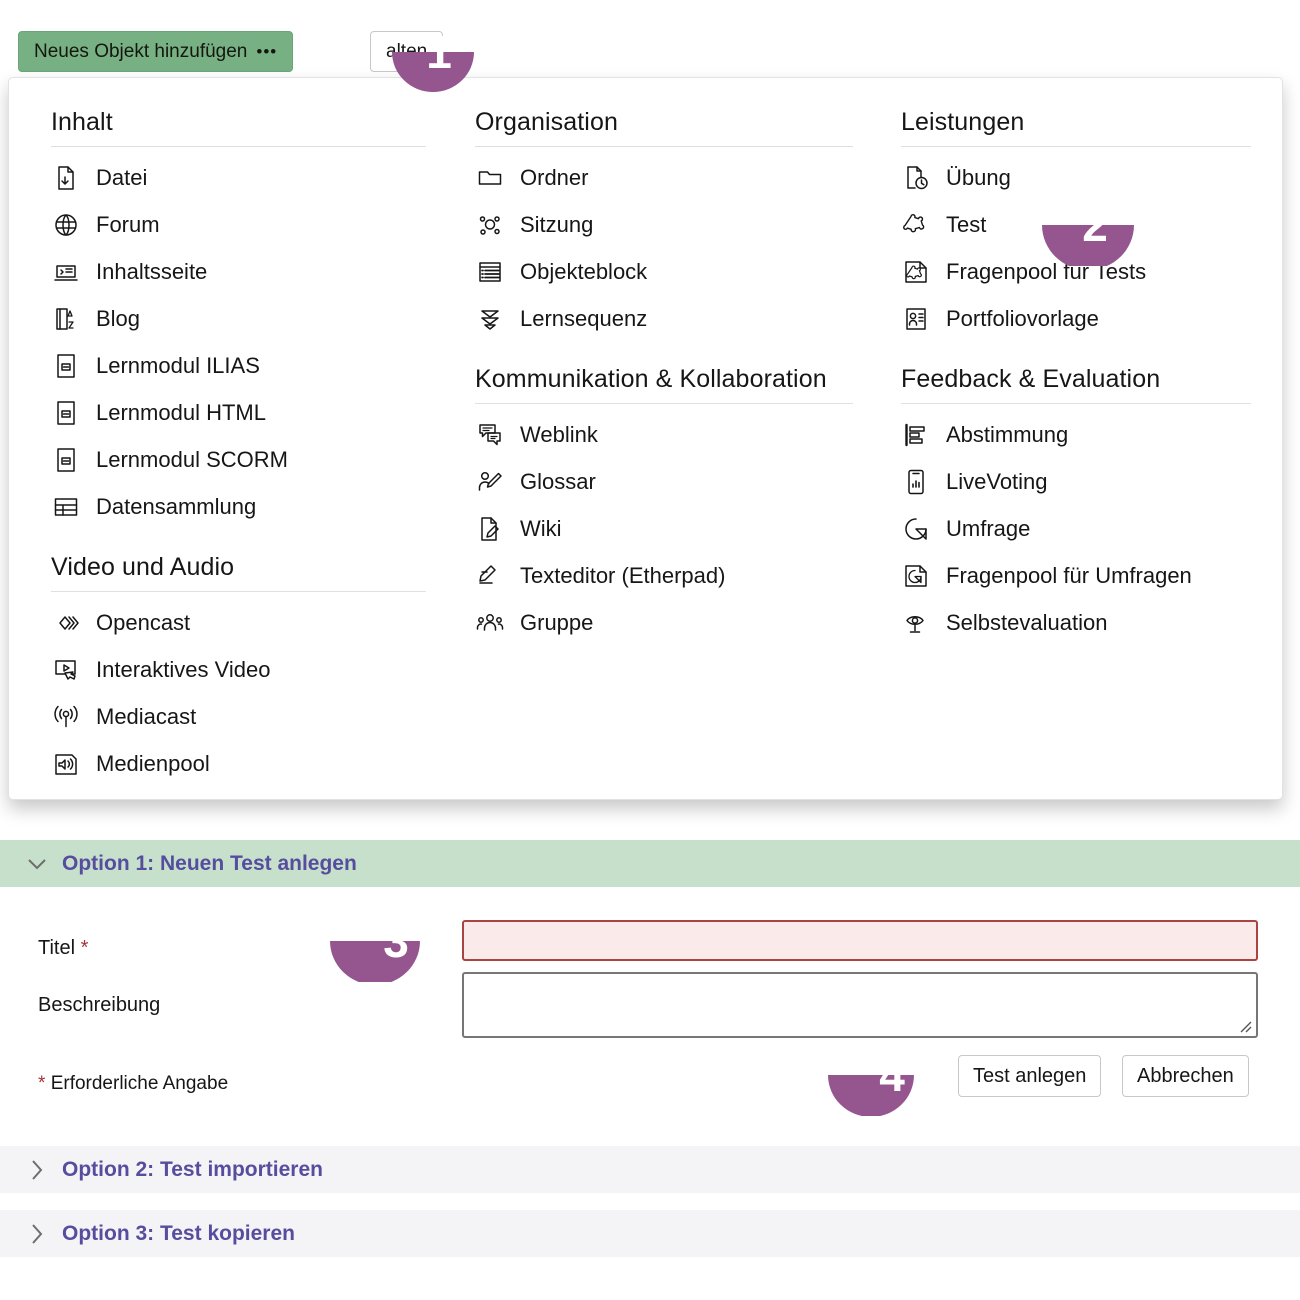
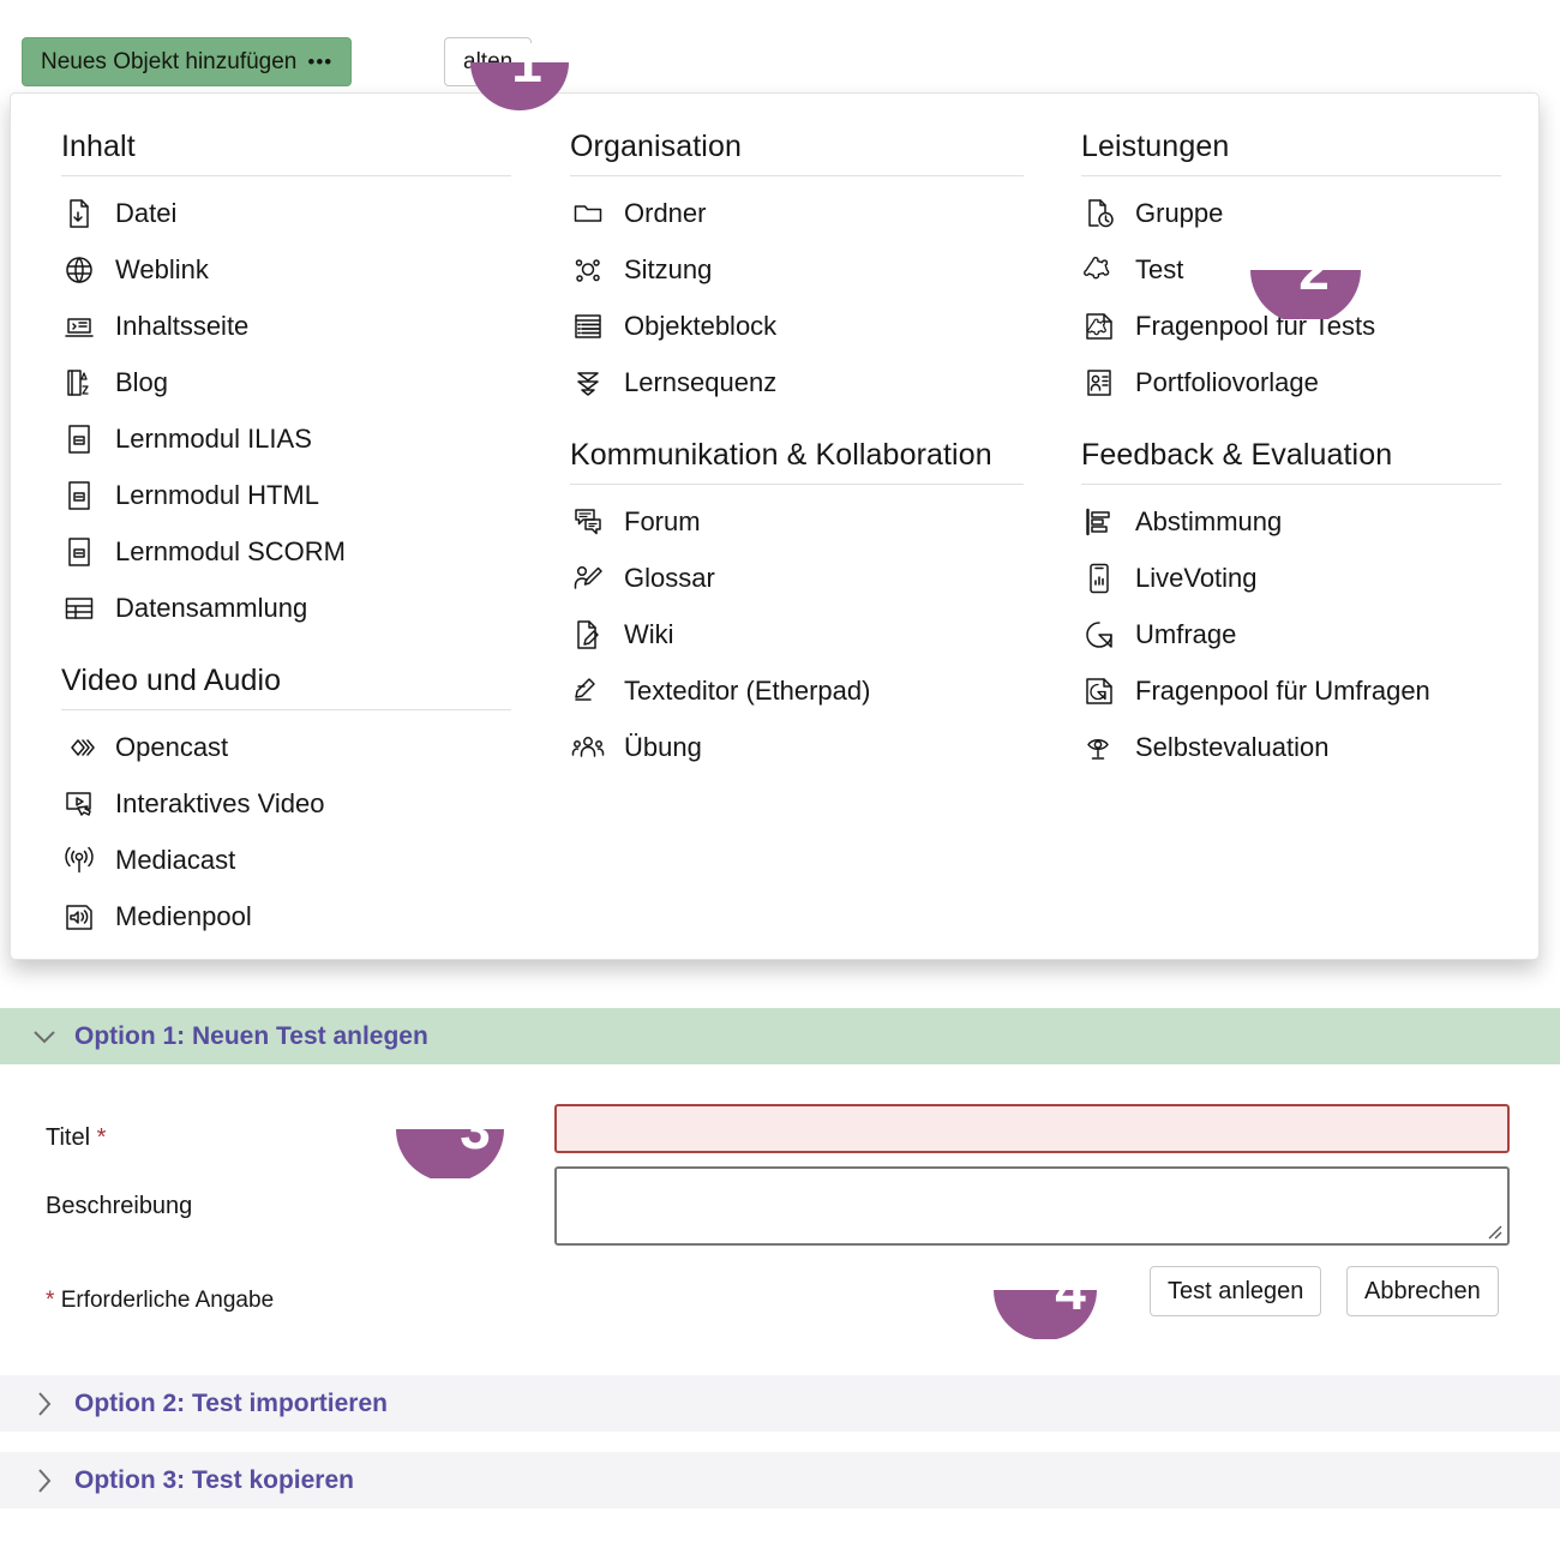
  Neues Objekt hinzufügen
  •••
  alten
  Inhalt
  Datei
- Forum
+ Weblink
  Inhaltsseite
  Blog
  Lernmodul ILIAS
  Lernmodul HTML
  Lernmodul SCORM
  Datensammlung
  Video und Audio
  Opencast
  Interaktives Video
  Mediacast
  Medienpool
  Organisation
  Ordner
  Sitzung
  Objekteblock
  Lernsequenz
  Kommunikation & Kollaboration
- Weblink
+ Forum
  Glossar
  Wiki
  Texteditor (Etherpad)
- Gruppe
+ Übung
  Leistungen
- Übung
+ Gruppe
  Test
  Fragenpool für Tests
  Portfoliovorlage
  Feedback & Evaluation
  Abstimmung
  LiveVoting
  Umfrage
  Fragenpool für Umfragen
  Selbstevaluation
  Option 1: Neuen Test anlegen
  Titel *
  Beschreibung
  * Erforderliche Angabe
  Option 2: Test importieren
  Option 3: Test kopieren
  Test anlegen
  Abbrechen
  1
  2
  3
  4
